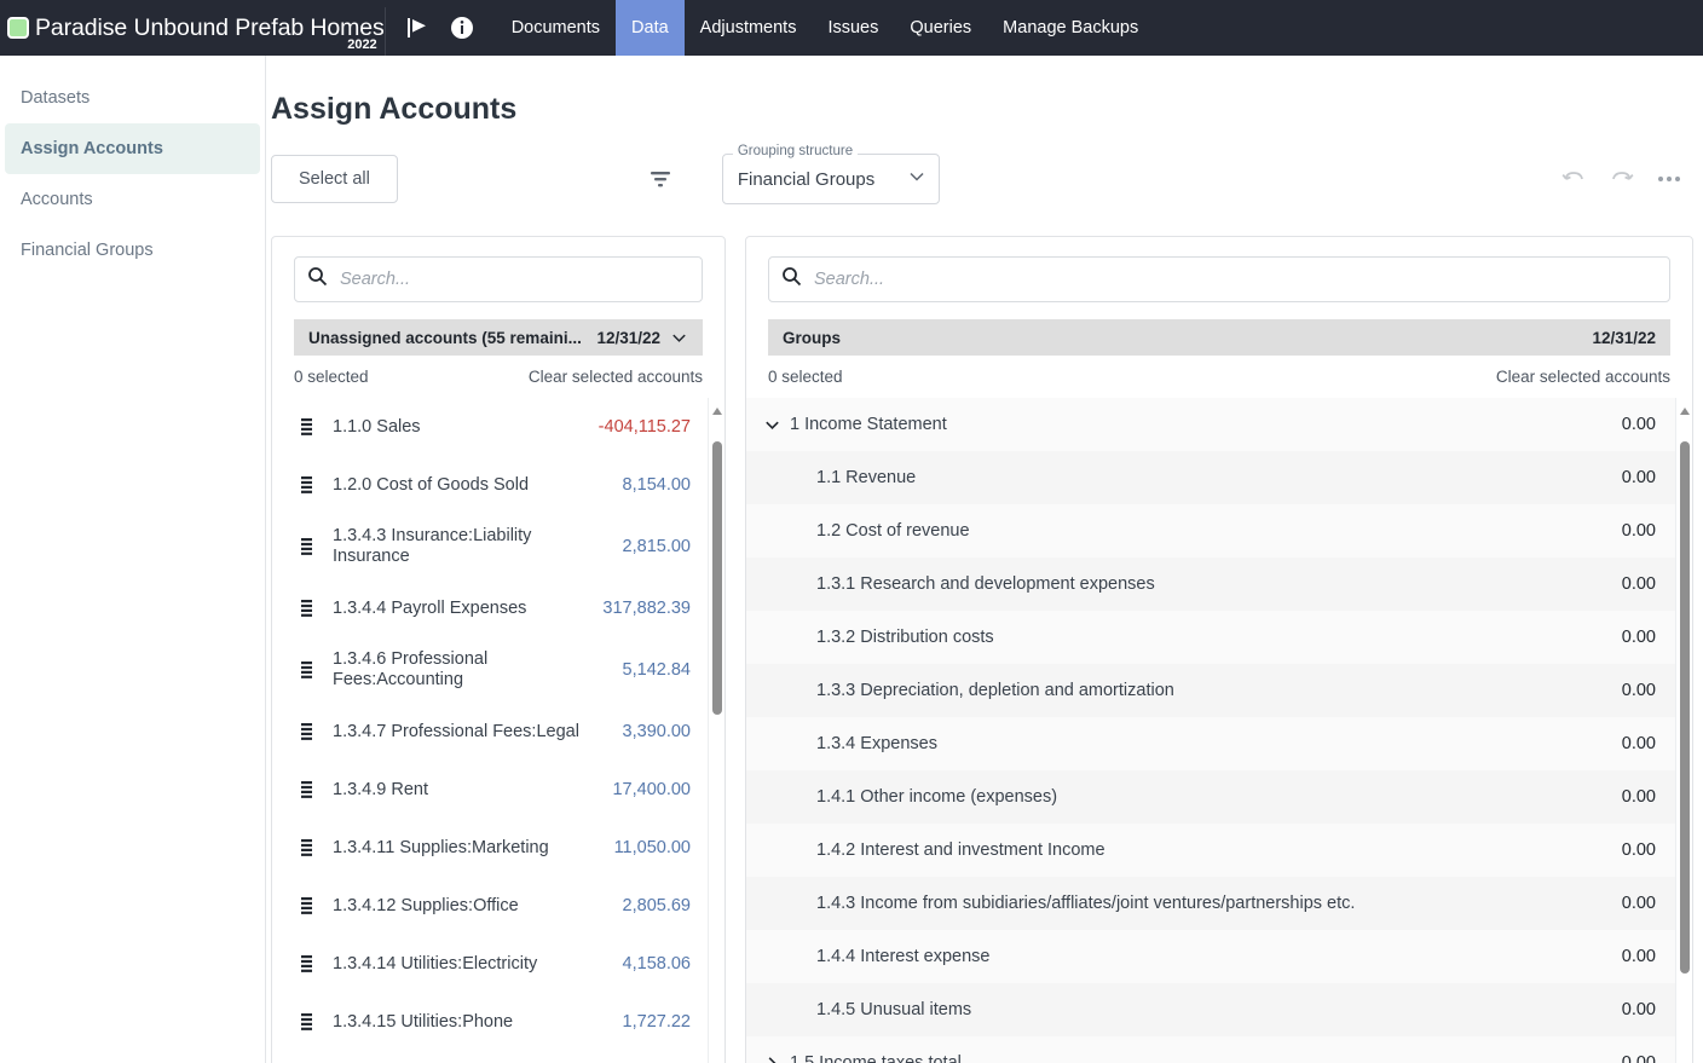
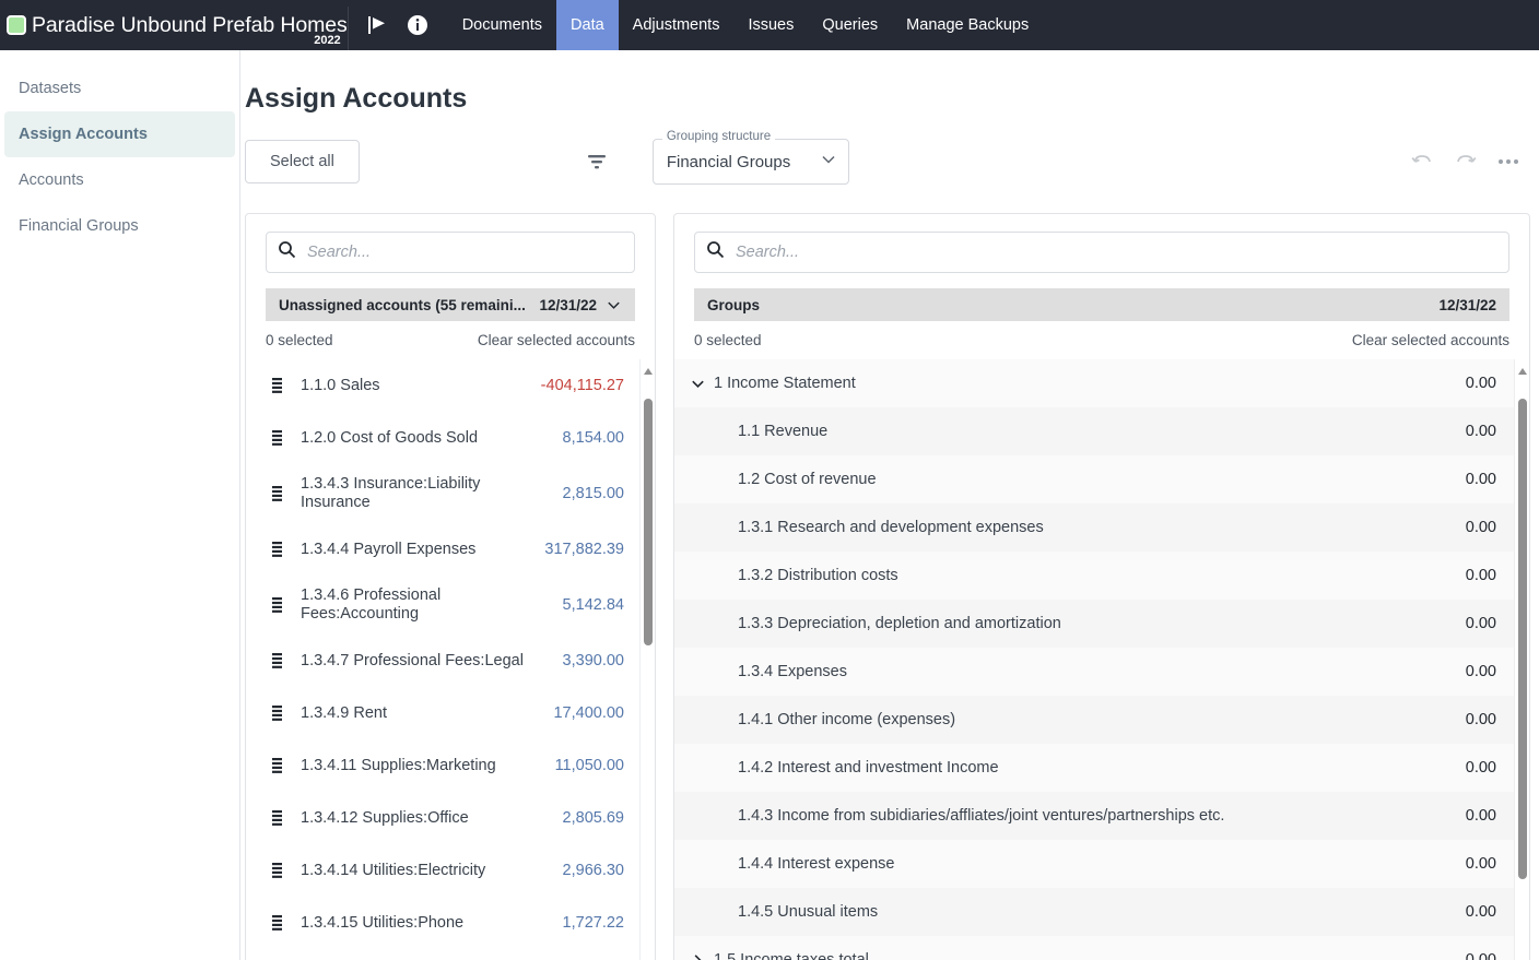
  Paradise Unbound Prefab Homes
  2022
  Documents
  Data
  Adjustments
  Issues
  Queries
  Manage Backups
  Datasets
  Assign Accounts
  Accounts
  Financial Groups
  Assign Accounts
  Select all
  Grouping structure
  Financial Groups
  Search...
  Unassigned accounts (55 remaini...
  12/31/22
  0 selected
  Clear selected accounts
  1.1.0 Sales
  -404,115.27
  1.2.0 Cost of Goods Sold
  8,154.00
  1.3.4.3 Insurance:Liability Insurance
  2,815.00
  1.3.4.4 Payroll Expenses
  317,882.39
  1.3.4.6 Professional Fees:Accounting
  5,142.84
  1.3.4.7 Professional Fees:Legal
  3,390.00
  1.3.4.9 Rent
  17,400.00
  1.3.4.11 Supplies:Marketing
  11,050.00
  1.3.4.12 Supplies:Office
  2,805.69
  1.3.4.14 Utilities:Electricity
- 4,158.06
+ 2,966.30
  1.3.4.15 Utilities:Phone
  1,727.22
  Search...
  Groups
  12/31/22
  0 selected
  Clear selected accounts
  1 Income Statement
  0.00
  1.1 Revenue
  0.00
  1.2 Cost of revenue
  0.00
  1.3.1 Research and development expenses
  0.00
  1.3.2 Distribution costs
  0.00
  1.3.3 Depreciation, depletion and amortization
  0.00
  1.3.4 Expenses
  0.00
  1.4.1 Other income (expenses)
  0.00
  1.4.2 Interest and investment Income
  0.00
  1.4.3 Income from subidiaries/affliates/joint ventures/partnerships etc.
  0.00
  1.4.4 Interest expense
  0.00
  1.4.5 Unusual items
  0.00
